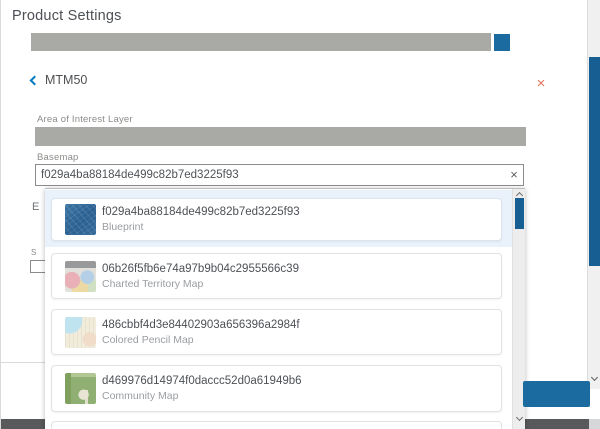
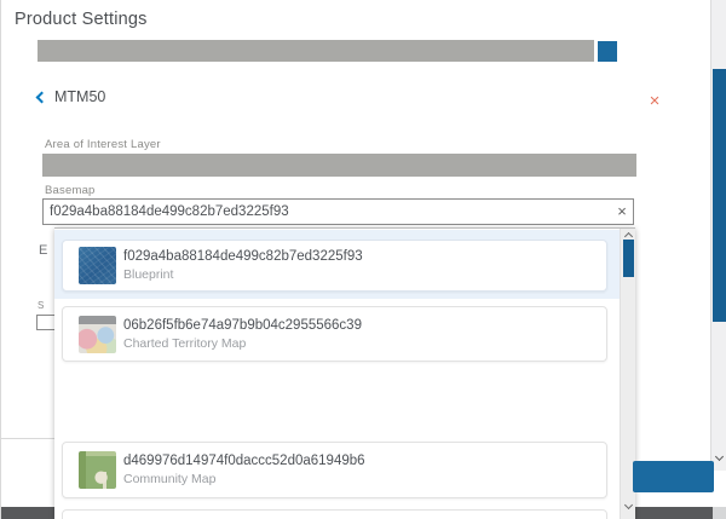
  Product Settings
  MTM50
  ×
  Area of Interest Layer
  Basemap
  f029a4ba88184de499c82b7ed3225f93
  ×
  E
  S
  f029a4ba88184de499c82b7ed3225f93
  Blueprint
  06b26f5fb6e74a97b9b04c2955566c39
  Charted Territory Map
- 486cbbf4d3e84402903a656396a2984f
- Colored Pencil Map
  d469976d14974f0daccc52d0a61949b6
  Community Map
